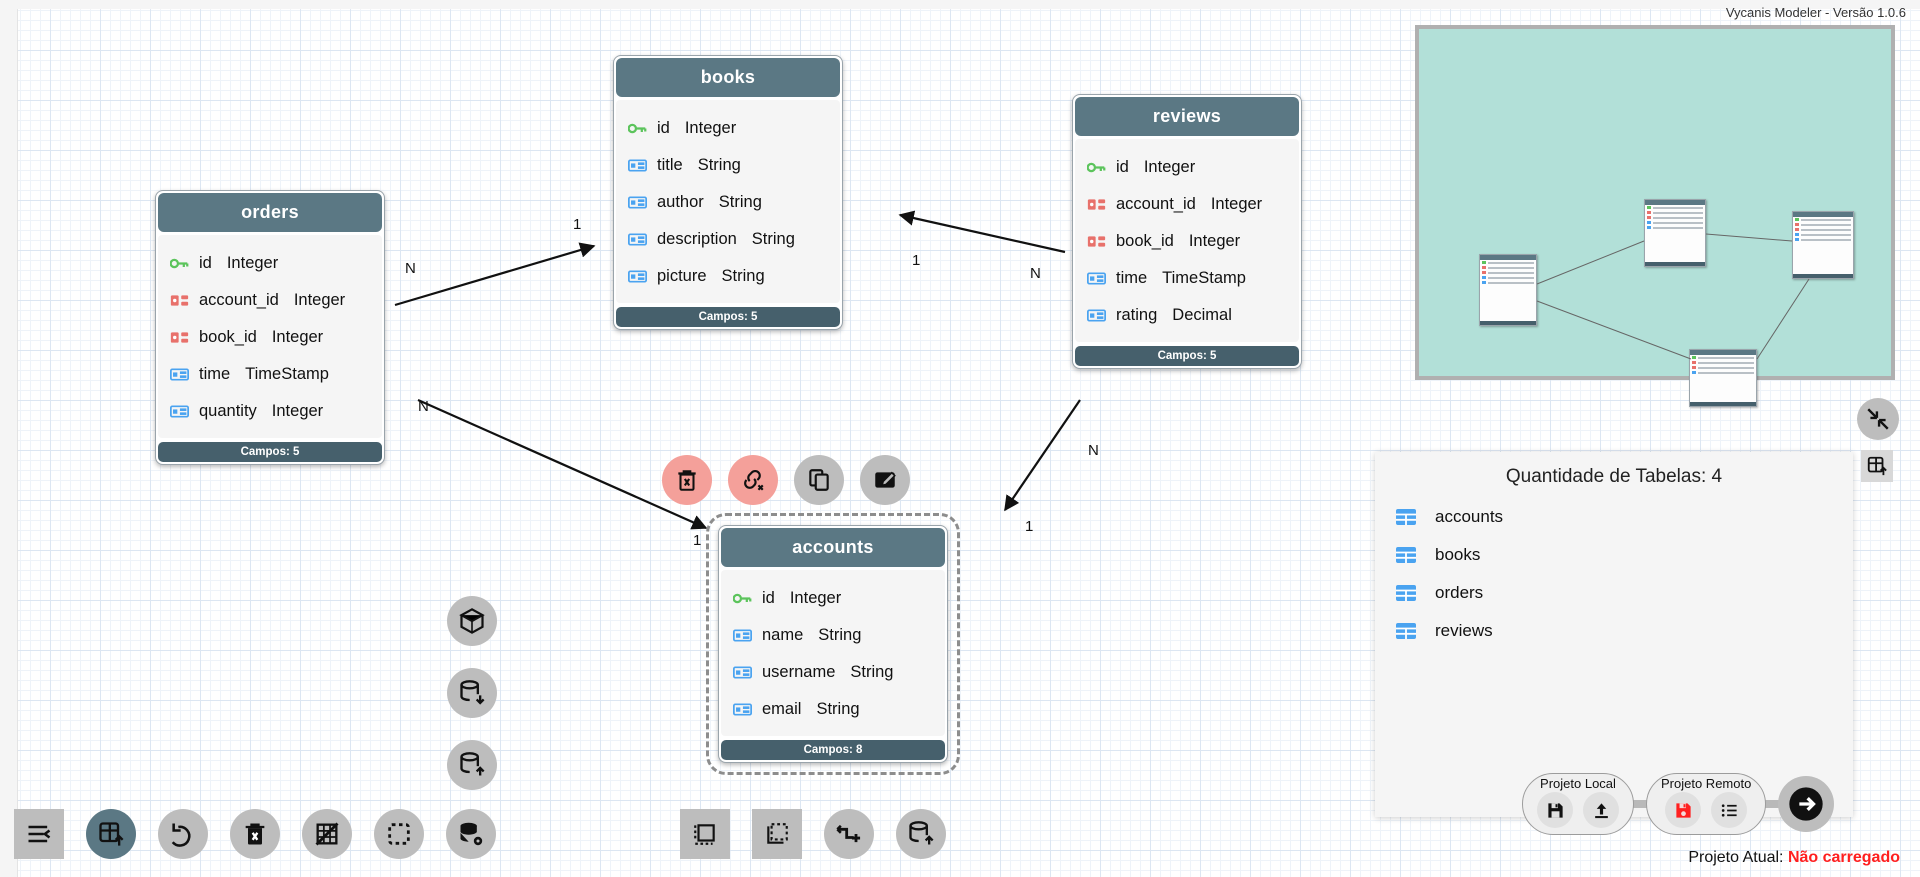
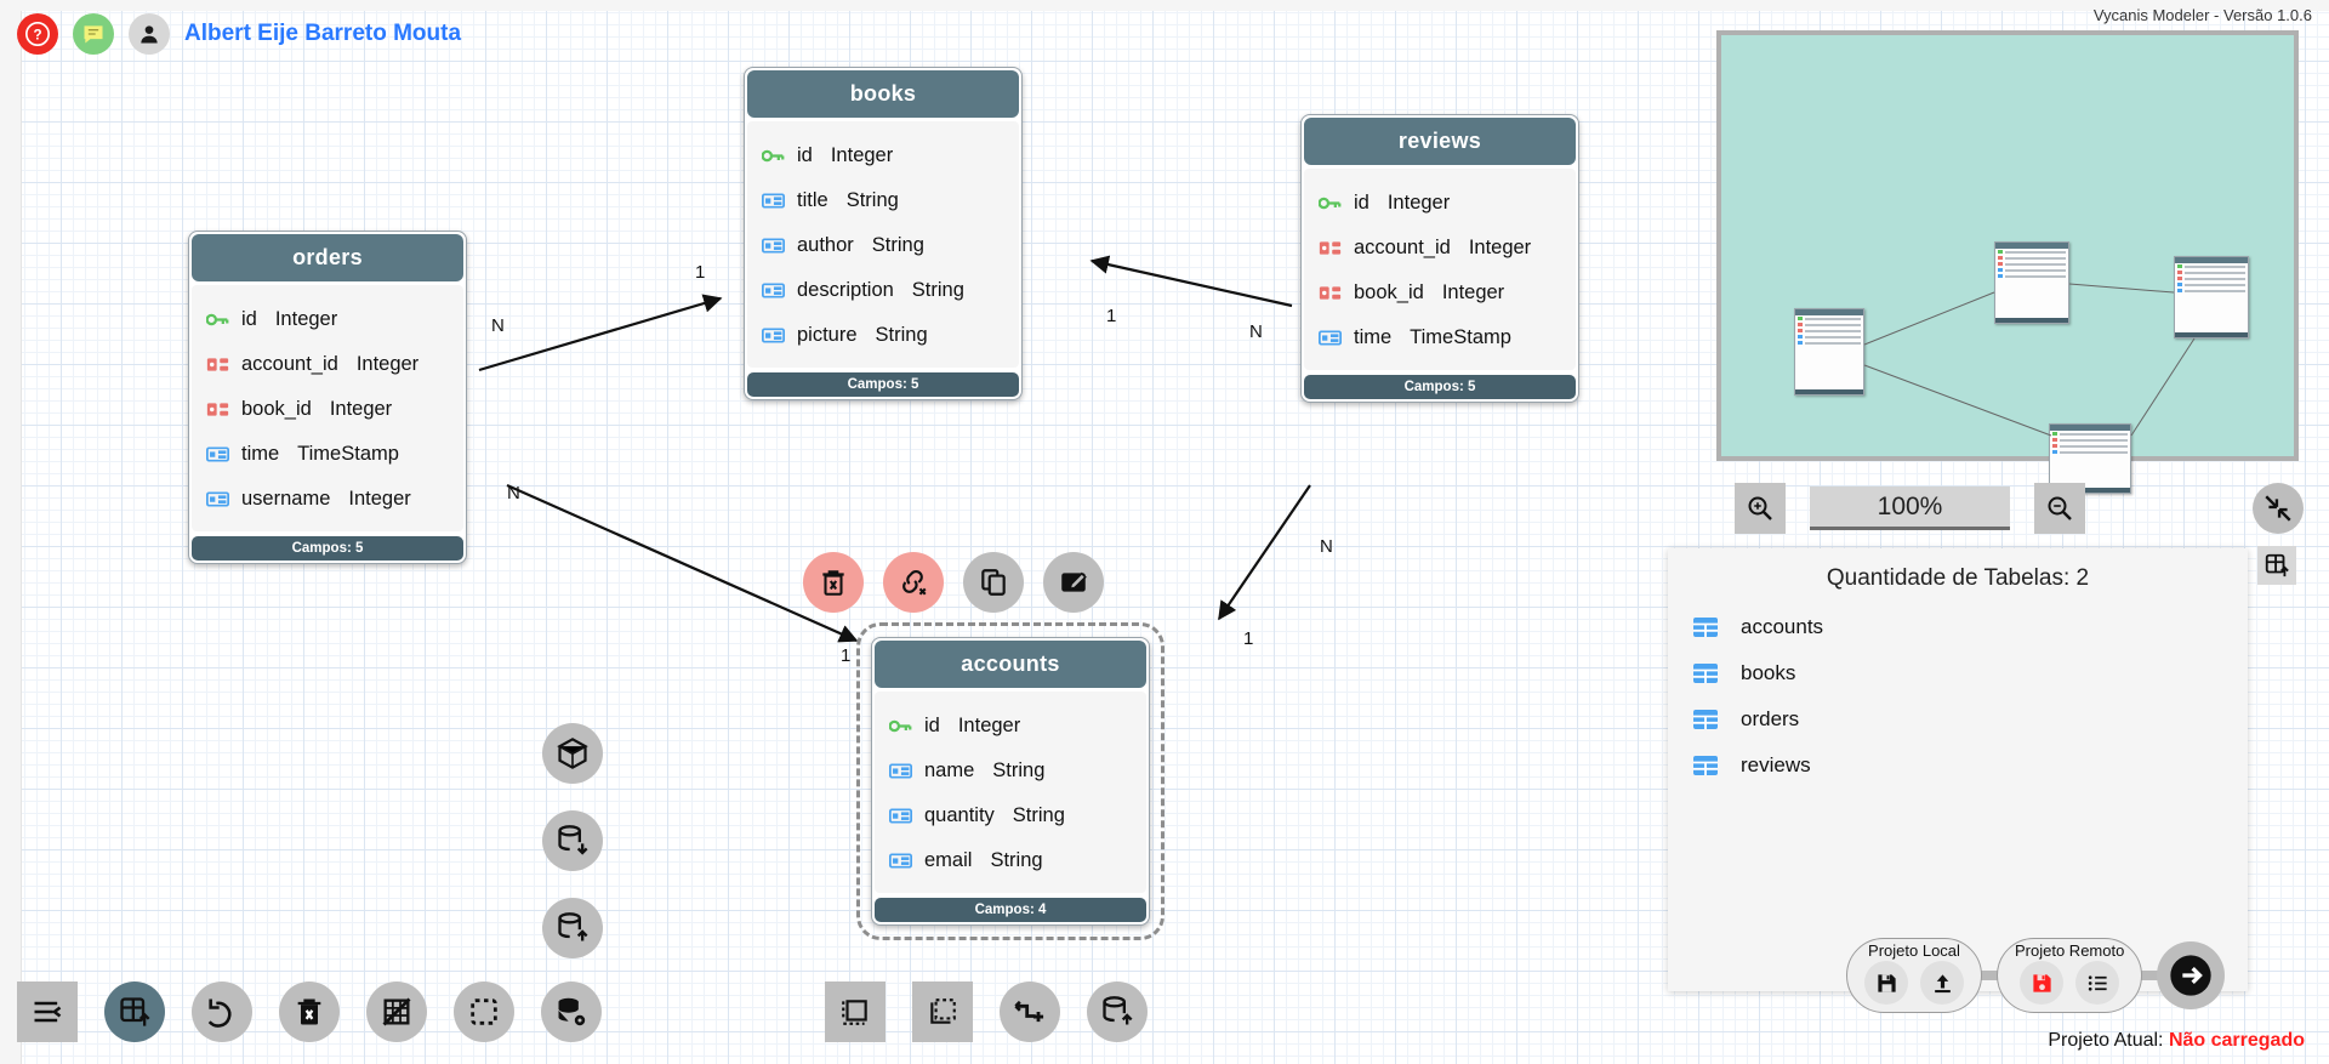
+ ?
+ Albert Eije Barreto Mouta
  Vycanis Modeler - Versão 1.0.6
  N
  1
  N
  1
  N
  1
  N
  1
  orders
  id
  Integer
  account_id
  Integer
  book_id
  Integer
  time
  TimeStamp
- quantity
+ username
  Integer
  Campos: 5
  books
  id
  Integer
  title
  String
  author
  String
  description
  String
  picture
  String
  Campos: 5
  reviews
  id
  Integer
  account_id
  Integer
  book_id
  Integer
  time
  TimeStamp
- rating
- Decimal
  Campos: 5
  accounts
  id
  Integer
  name
  String
- username
+ quantity
  String
  email
  String
- Campos: 8
+ Campos: 4
+ 100%
- Quantidade de Tabelas: 4
+ Quantidade de Tabelas: 2
  accounts
  books
  orders
  reviews
  Projeto Local
  Projeto Remoto
  Projeto Atual: Não carregado
